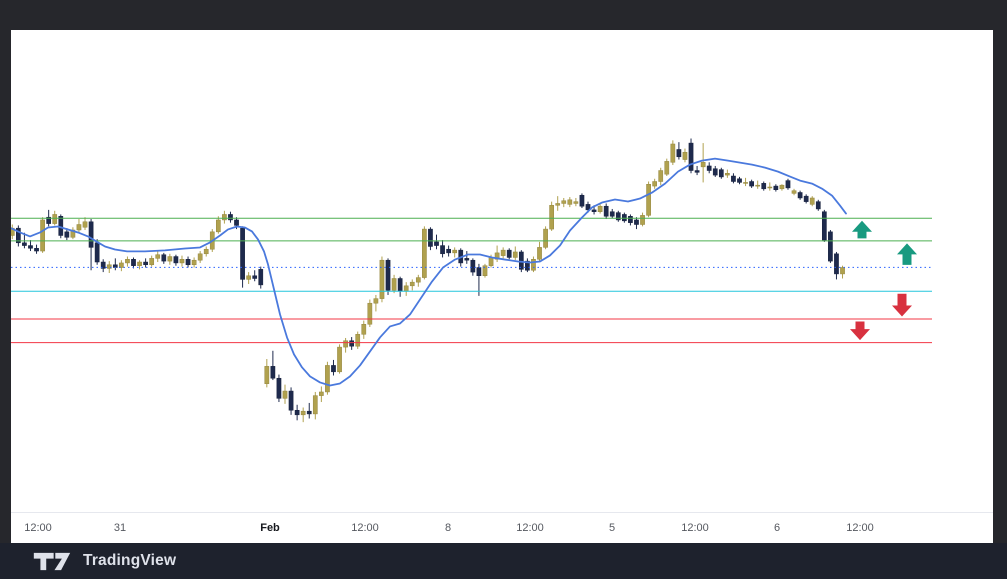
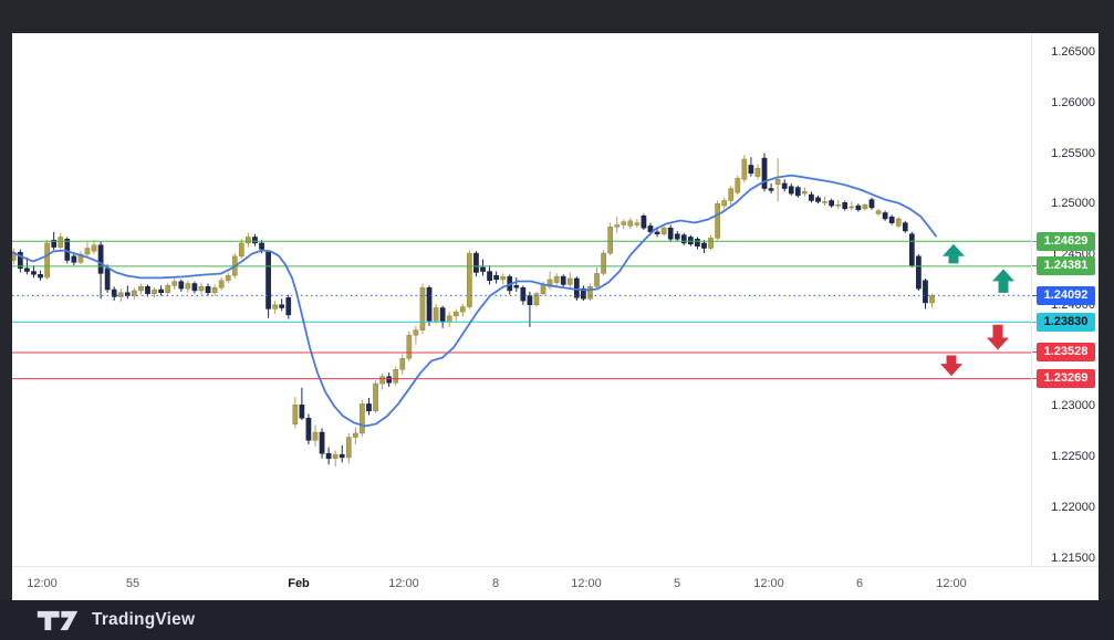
+ 1.26500
+ 1.26000
+ 1.25500
+ 1.25000
+ 1.24500
+ 1.23000
+ 1.22500
+ 1.22000
+ 1.21500
+ 1.24629
+ 1.24381
+ 1.24092
+ 1.23830
+ 1.23528
+ 1.23269
  12:00
- 31
+ 55
  Feb
  12:00
  8
  12:00
  5
  12:00
  6
  12:00
  TradingView
